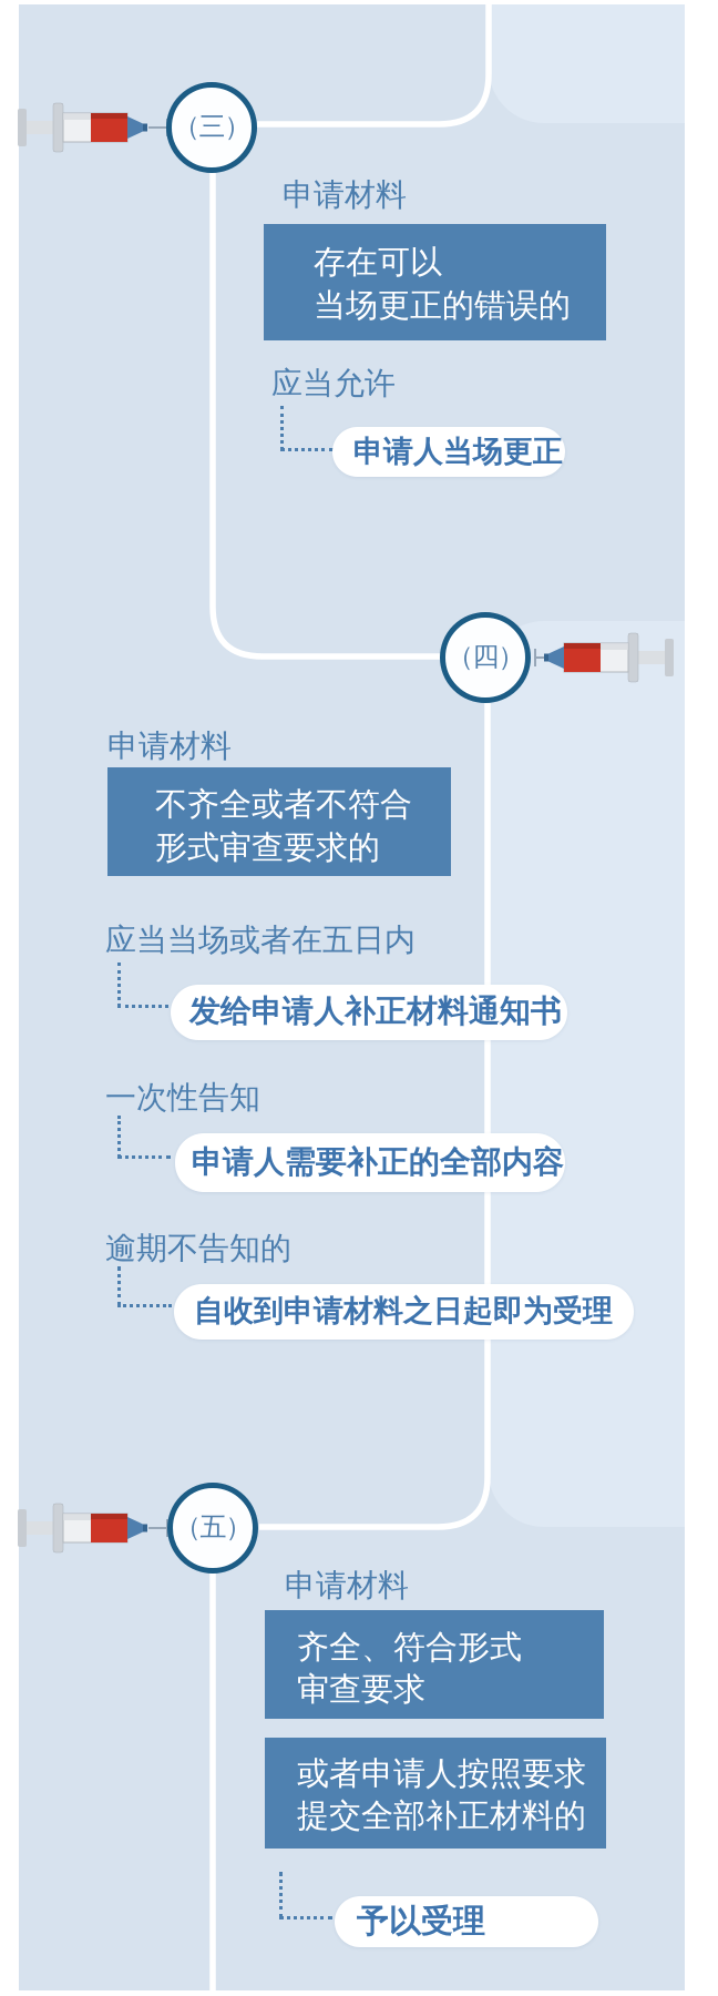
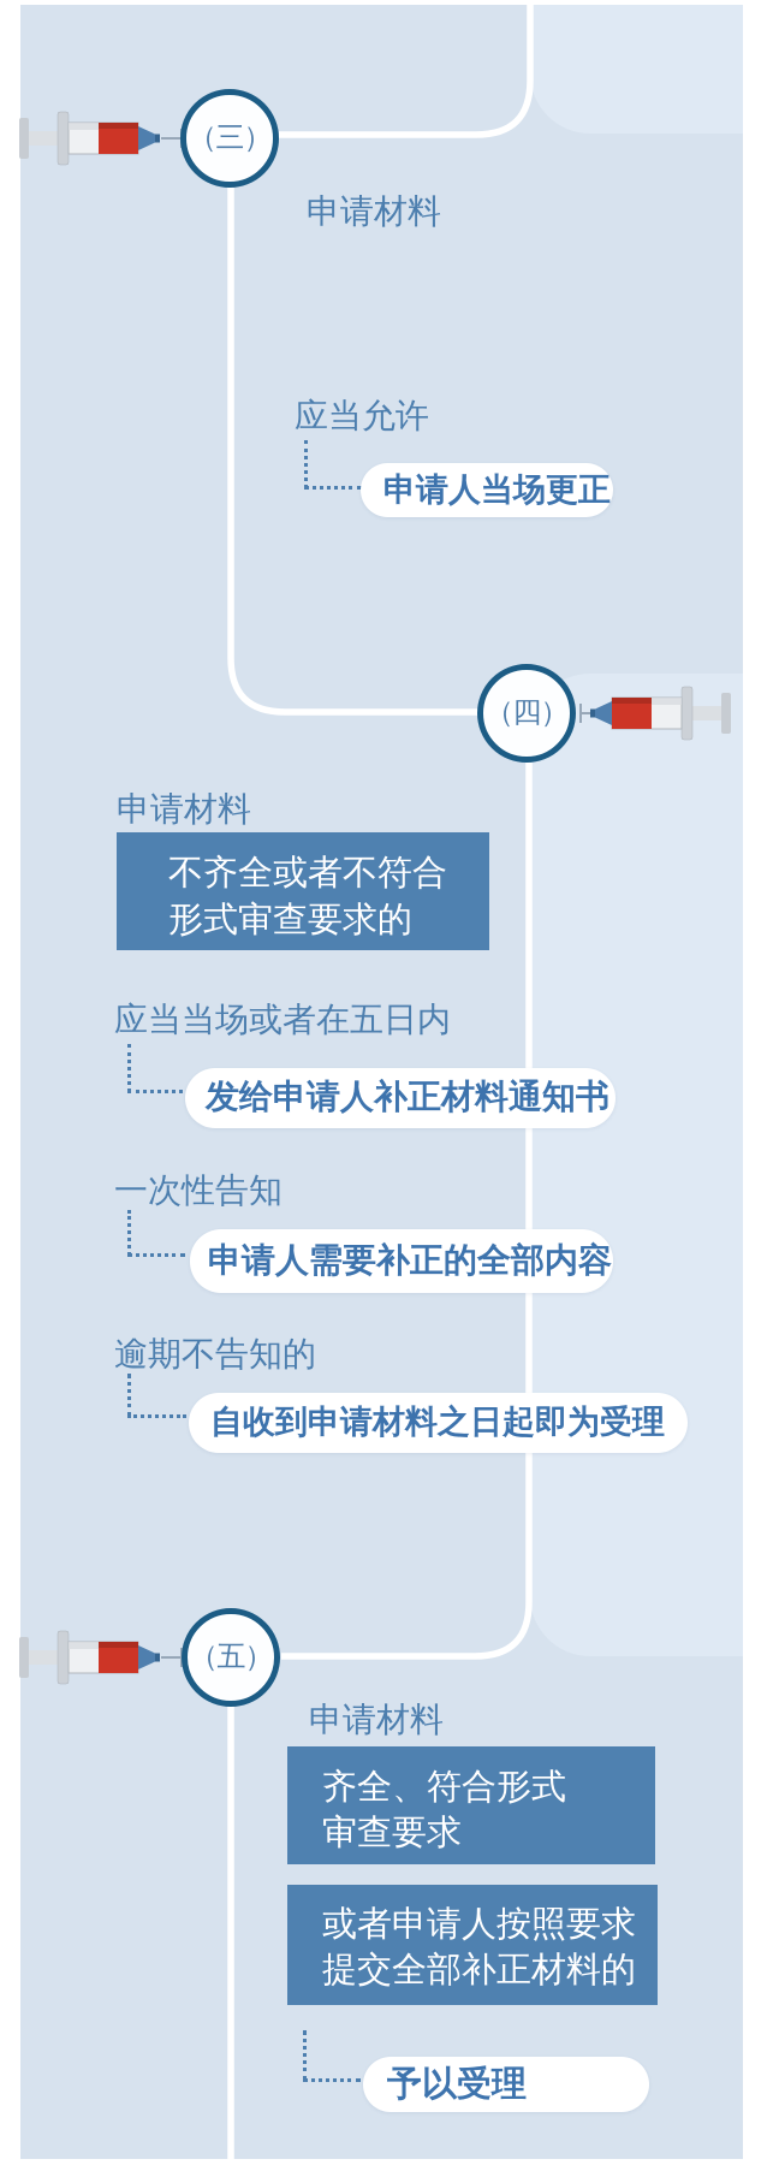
  （三）
  （四）
  （五）
  申请材料
- 存在可以
- 当场更正的错误的
  应当允许
  申请人当场更正
  申请材料
  不齐全或者不符合
  形式审查要求的
  应当当场或者在五日内
  发给申请人补正材料通知书
  一次性告知
  申请人需要补正的全部内容
  逾期不告知的
  自收到申请材料之日起即为受理
  申请材料
  齐全、符合形式
  审查要求
  或者申请人按照要求
  提交全部补正材料的
  予以受理
